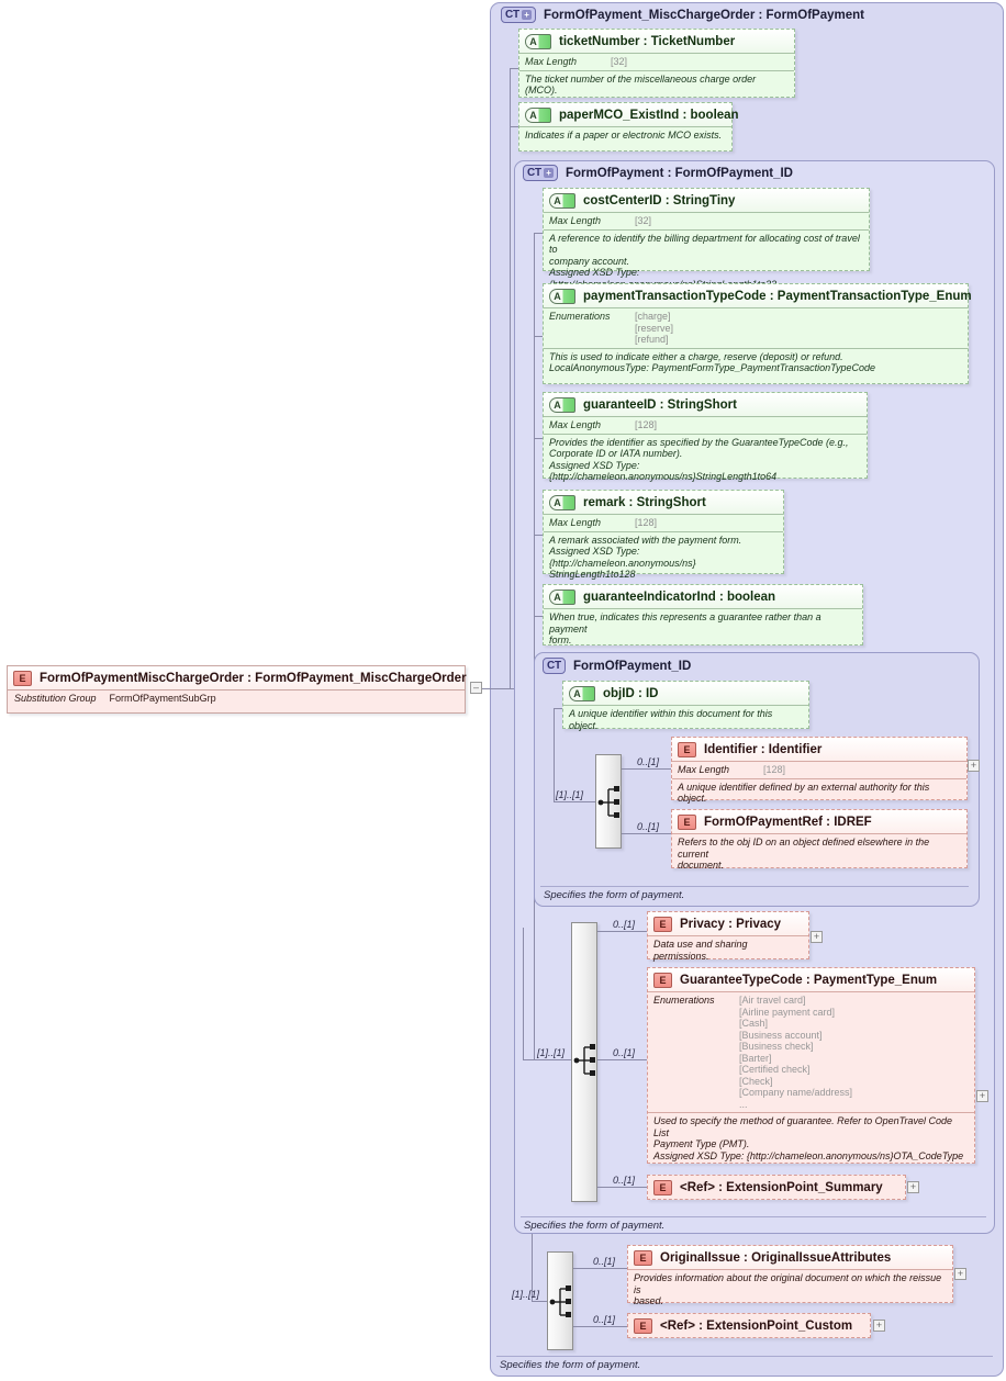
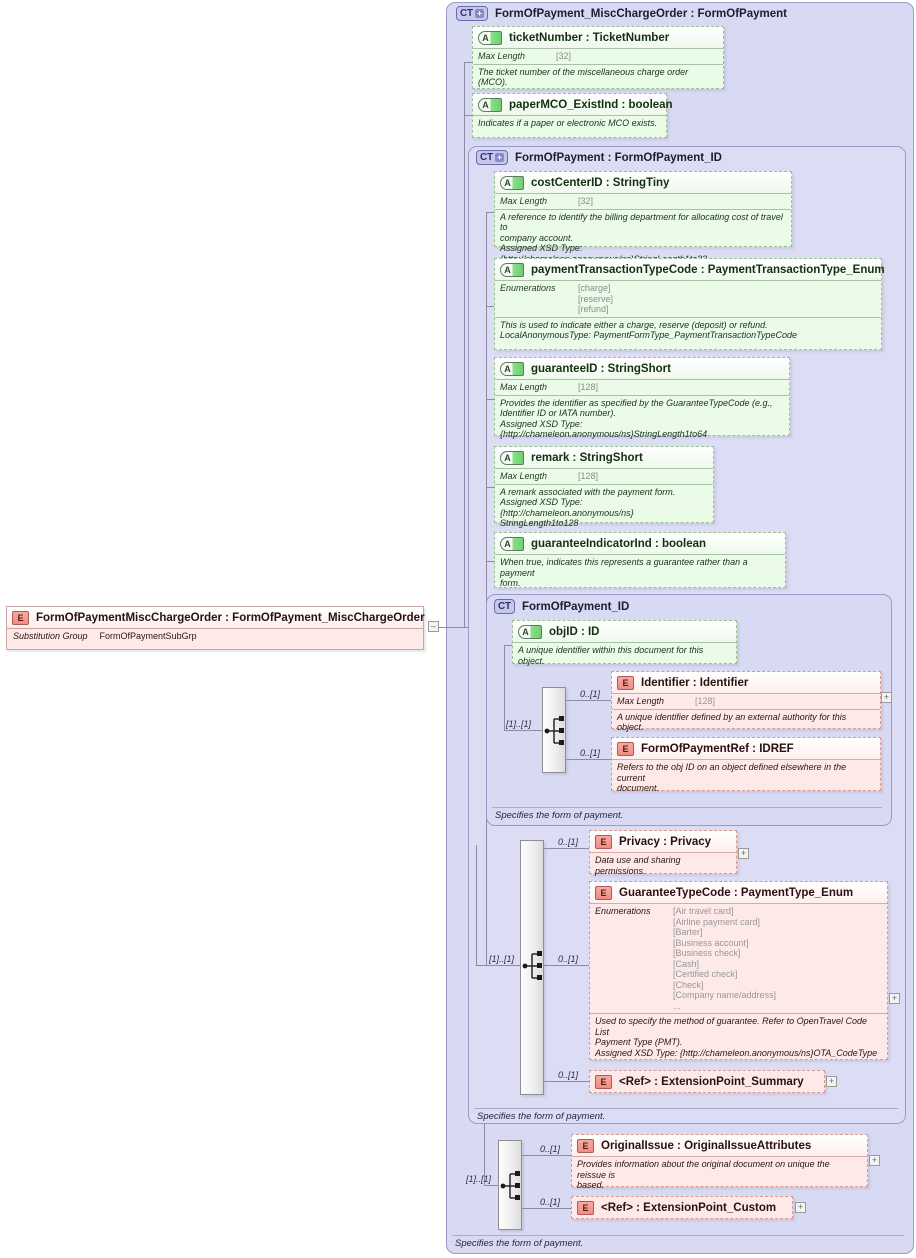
  CT
  +
  FormOfPayment_MiscChargeOrder : FormOfPayment
  Specifies the form of payment.
  E
  FormOfPaymentMiscChargeOrder : FormOfPayment_MiscChargeOrder
  Substitution Group
  FormOfPaymentSubGrp
  –
  A
  ticketNumber : TicketNumber
  Max Length
  [32]
  The ticket number of the miscellaneous charge order (MCO).
  A
  paperMCO_ExistInd : boolean
  Indicates if a paper or electronic MCO exists.
  CT
  +
  FormOfPayment : FormOfPayment_ID
  A
  costCenterID : StringTiny
  Max Length
  [32]
  A reference to identify the billing department for allocating cost of travel to
  company account.
  A
  paymentTransactionTypeCode : PaymentTransactionType_Enum
  Enumerations
  [charge]
  [reserve]
  [refund]
  This is used to indicate either a charge, reserve (deposit) or refund.
  LocalAnonymousType: PaymentFormType_PaymentTransactionTypeCode
  A
  guaranteeID : StringShort
  Max Length
  [128]
  Provides the identifier as specified by the GuaranteeTypeCode (e.g.,
- Corporate ID or IATA number).
+ Identifier ID or IATA number).
  Assigned XSD Type: {http://chameleon.anonymous/ns}StringLength1to64
  A
  remark : StringShort
  Max Length
  [128]
  A remark associated with the payment form.
  Assigned XSD Type: {http://chameleon.anonymous/ns}
  StringLength1to128
  A
  guaranteeIndicatorInd : boolean
  When true, indicates this represents a guarantee rather than a payment
  form.
  CT
  FormOfPayment_ID
  A
  objID : ID
  A unique identifier within this document for this object.
  [1]..[1]
  0..[1]
  E
  Identifier : Identifier
  Max Length
  [128]
  A unique identifier defined by an external authority for this object.
  +
  0..[1]
  E
  FormOfPaymentRef : IDREF
  Refers to the obj ID on an object defined elsewhere in the current
  document.
  Specifies the form of payment.
  [1]..[1]
  0..[1]
  E
  Privacy : Privacy
  Data use and sharing permissions.
  +
  0..[1]
  E
  GuaranteeTypeCode : PaymentType_Enum
  Enumerations
  [Air travel card]
  [Airline payment card]
- [Cash]
+ [Barter]
  [Business account]
  [Business check]
- [Barter]
+ [Cash]
  [Certified check]
  [Check]
  [Company name/address]
  ...
  Used to specify the method of guarantee. Refer to OpenTravel Code List
  Payment Type (PMT).
  Assigned XSD Type: {http://chameleon.anonymous/ns}OTA_CodeType
  +
  0..[1]
  E
  <Ref> : ExtensionPoint_Summary
  +
  Specifies the form of payment.
  [1]..[1]
  0..[1]
  E
  OriginalIssue : OriginalIssueAttributes
- Provides information about the original document on which the reissue is
+ Provides information about the original document on unique the reissue is
  based.
  +
  0..[1]
  E
  <Ref> : ExtensionPoint_Custom
  +
